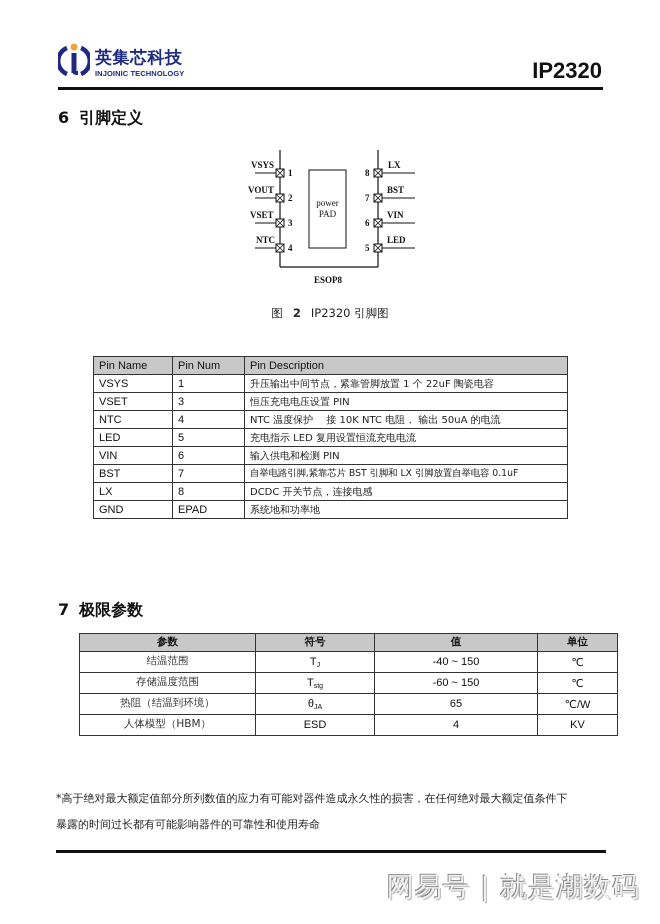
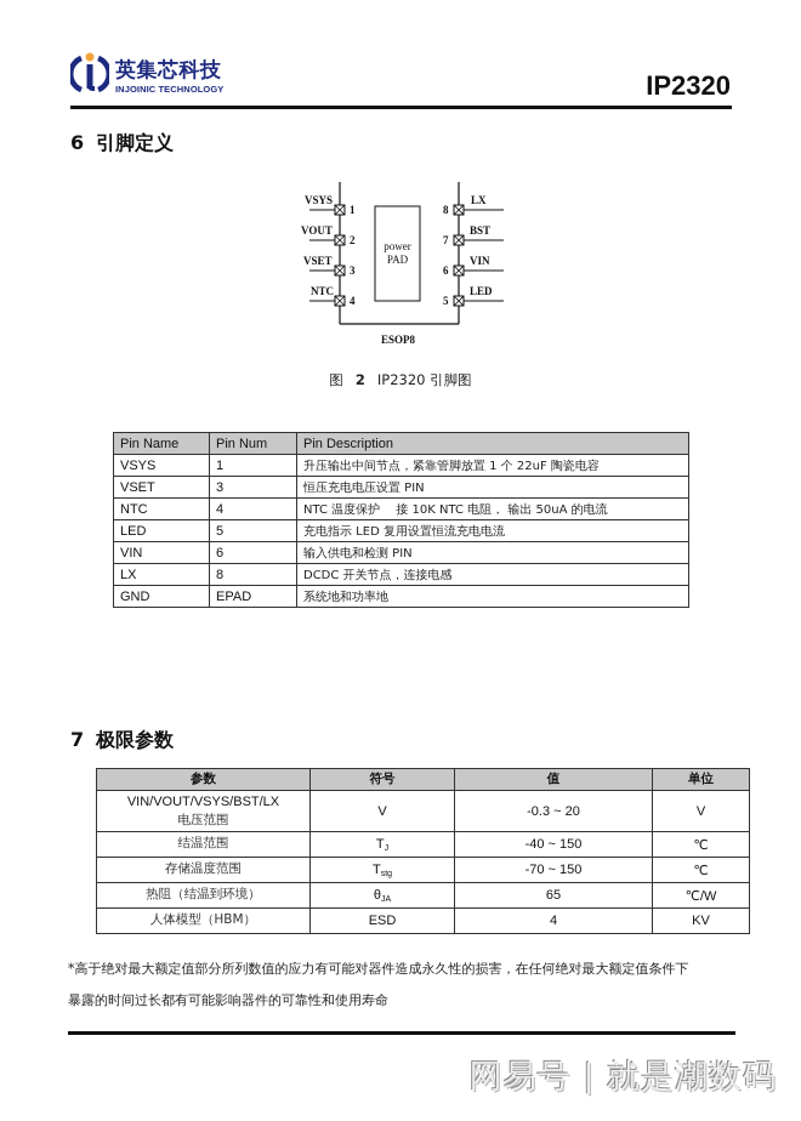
  英集芯科技
  INJOINIC TECHNOLOGY
  IP2320
  6 引脚定义
  VSYS
  1
  VOUT
  2
  VSET
  3
  NTC
  4
  LX
  8
  BST
  7
  VIN
  6
  LED
  5
  power
  PAD
  ESOP8
  图 2 IP2320 引脚图
  Pin Name	Pin Num	Pin Description
  VSYS	1	升压输出中间节点，紧靠管脚放置 1 个 22uF 陶瓷电容
  VSET	3	恒压充电电压设置 PIN
  NTC	4	NTC 温度保护 接 10K NTC 电阻， 输出 50uA 的电流
  LED	5	充电指示 LED 复用设置恒流充电电流
  VIN	6	输入供电和检测 PIN
- BST	7	自举电路引脚,紧靠芯片 BST 引脚和 LX 引脚放置自举电容 0.1uF
  LX	8	DCDC 开关节点，连接电感
  GND	EPAD	系统地和功率地
  7 极限参数
  参数	符号	值	单位
+ VIN/VOUT/VSYS/BST/LX 电压范围	V	-0.3 ~ 20	V
  结温范围	T	-40 ~ 150	℃
- 存储温度范围	T	-60 ~ 150	℃
+ 存储温度范围	T	-70 ~ 150	℃
  热阻（结温到环境）	θ	65	℃/W
  人体模型（HBM）	ESD	4	KV
  *高于绝对最大额定值部分所列数值的应力有可能对器件造成永久性的损害，在任何绝对最大额定值条件下
  暴露的时间过长都有可能影响器件的可靠性和使用寿命
  网易号 | 就是潮数码
